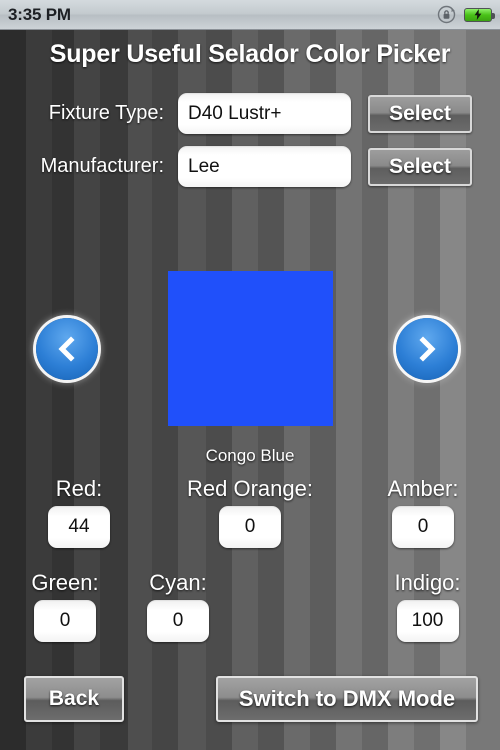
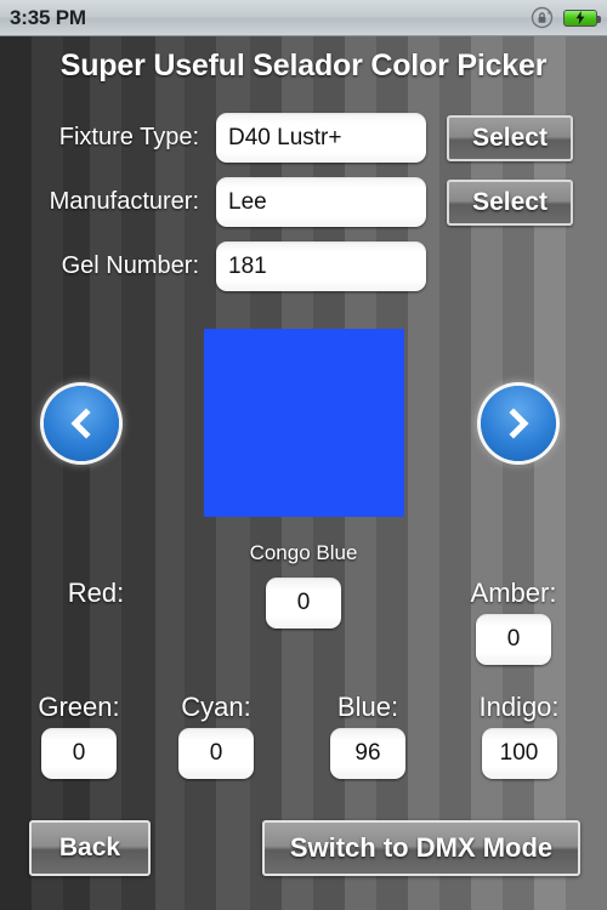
  3:35 PM
  Super Useful Selador Color Picker
  Fixture Type:
  D40 Lustr+
  Select
  Manufacturer:
  Lee
  Select
+ Gel Number:
+ 181
  Congo Blue
  Red:
- 44
- Red Orange:
  0
  Amber:
  0
  Green:
  0
  Cyan:
  0
+ Blue:
+ 96
  Indigo:
  100
  Back
  Switch to DMX Mode
